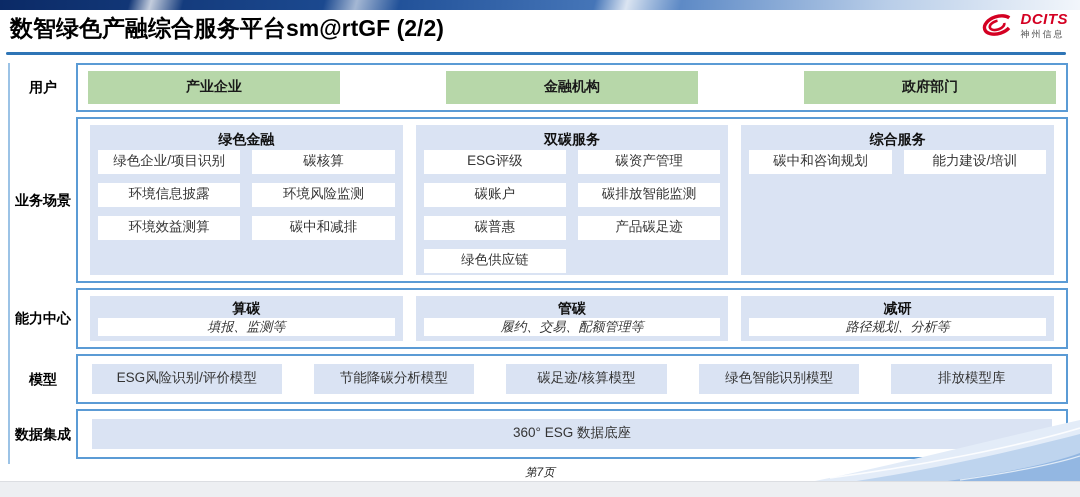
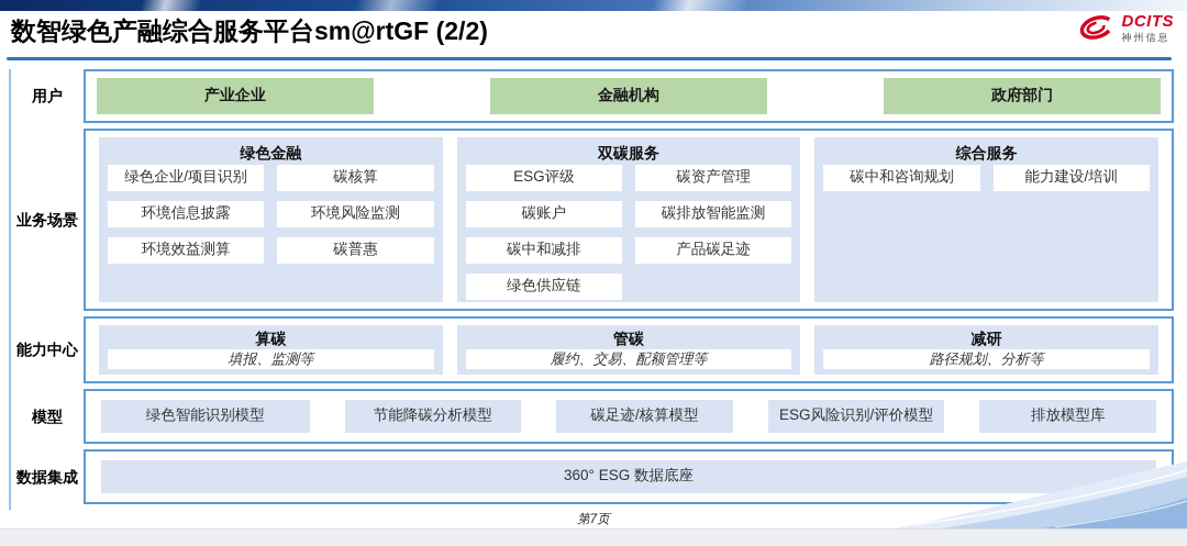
  数智绿色产融综合服务平台sm@rtGF (2/2)
  DCITS
  神州信息
  用户
  产业企业
  金融机构
  政府部门
  业务场景
  绿色金融
  绿色企业/项目识别
  碳核算
  环境信息披露
  环境风险监测
  环境效益测算
- 碳中和减排
+ 碳普惠
  双碳服务
  ESG评级
  碳资产管理
  碳账户
  碳排放智能监测
- 碳普惠
+ 碳中和减排
  产品碳足迹
  绿色供应链
  综合服务
  碳中和咨询规划
  能力建设/培训
  能力中心
  算碳
  填报、监测等
  管碳
  履约、交易、配额管理等
  减研
  路径规划、分析等
  模型
- ESG风险识别/评价模型
+ 绿色智能识别模型
  节能降碳分析模型
  碳足迹/核算模型
- 绿色智能识别模型
+ ESG风险识别/评价模型
  排放模型库
  数据集成
  360° ESG 数据底座
  第7页
